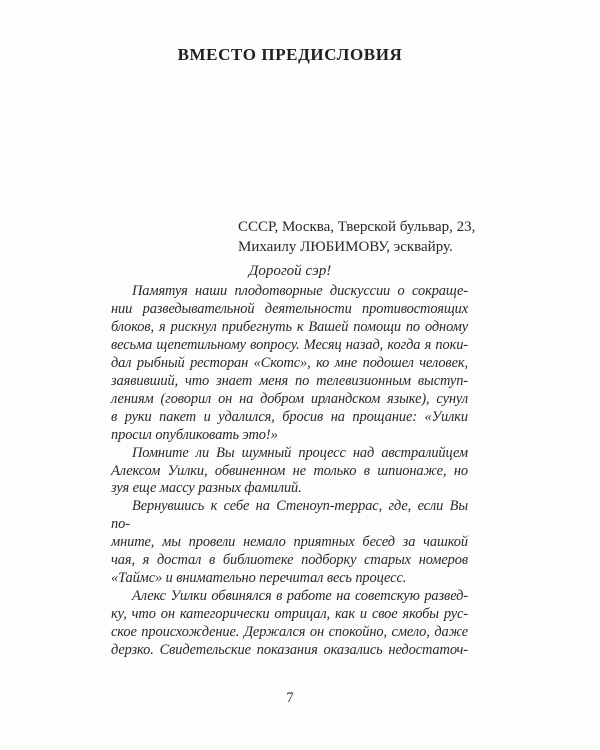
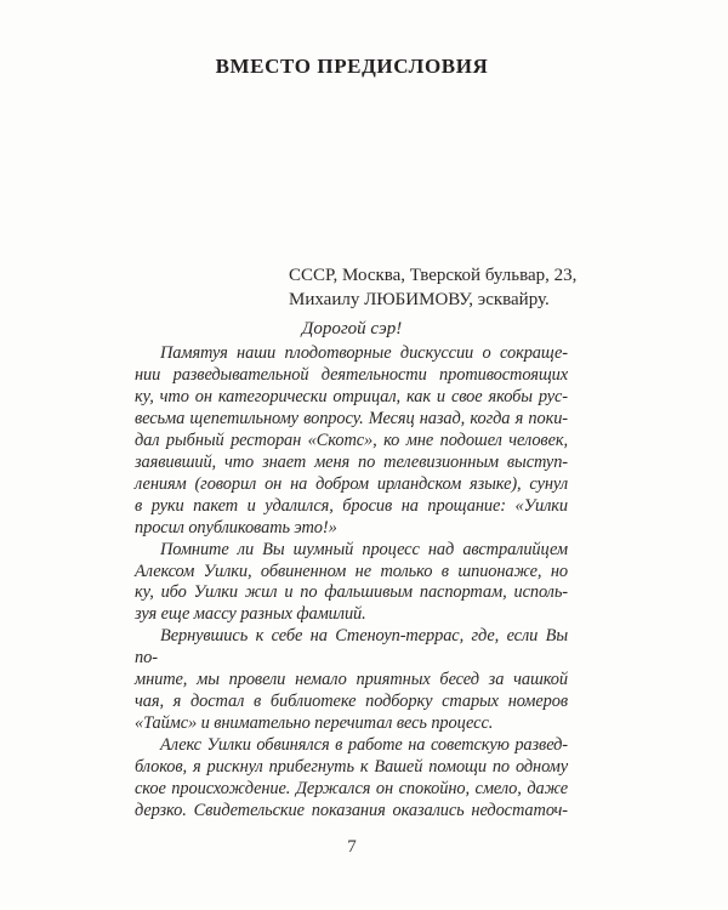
  ВМЕСТО ПРЕДИСЛОВИЯ
  СССР, Москва, Тверской бульвар, 23,
  Михаилу ЛЮБИМОВУ, эсквайру.
  Дорогой сэр!
  Памятуя наши плодотворные дискуссии о сокраще-
  нии разведывательной деятельности противостоящих
- блоков, я рискнул прибегнуть к Вашей помощи по одному
+ ку, что он категорически отрицал, как и свое якобы рус-
  весьма щепетильному вопросу. Месяц назад, когда я поки-
  дал рыбный ресторан «Скотс», ко мне подошел человек,
  заявивший, что знает меня по телевизионным выступ-
  лениям (говорил он на добром ирландском языке), сунул
  в руки пакет и удалился, бросив на прощание: «Уилки
  просил опубликовать это!»
  Помните ли Вы шумный процесс над австралийцем
  Алексом Уилки, обвиненном не только в шпионаже, но
+ ку, ибо Уилки жил и по фальшивым паспортам, исполь-
  зуя еще массу разных фамилий.
  Вернувшись к себе на Стеноуп-террас, где, если Вы по-
  мните, мы провели немало приятных бесед за чашкой
  чая, я достал в библиотеке подборку старых номеров
  «Таймс» и внимательно перечитал весь процесс.
  Алекс Уилки обвинялся в работе на советскую развед-
- ку, что он категорически отрицал, как и свое якобы рус-
+ блоков, я рискнул прибегнуть к Вашей помощи по одному
  ское происхождение. Держался он спокойно, смело, даже
  дерзко. Свидетельские показания оказались недостаточ-
  7
